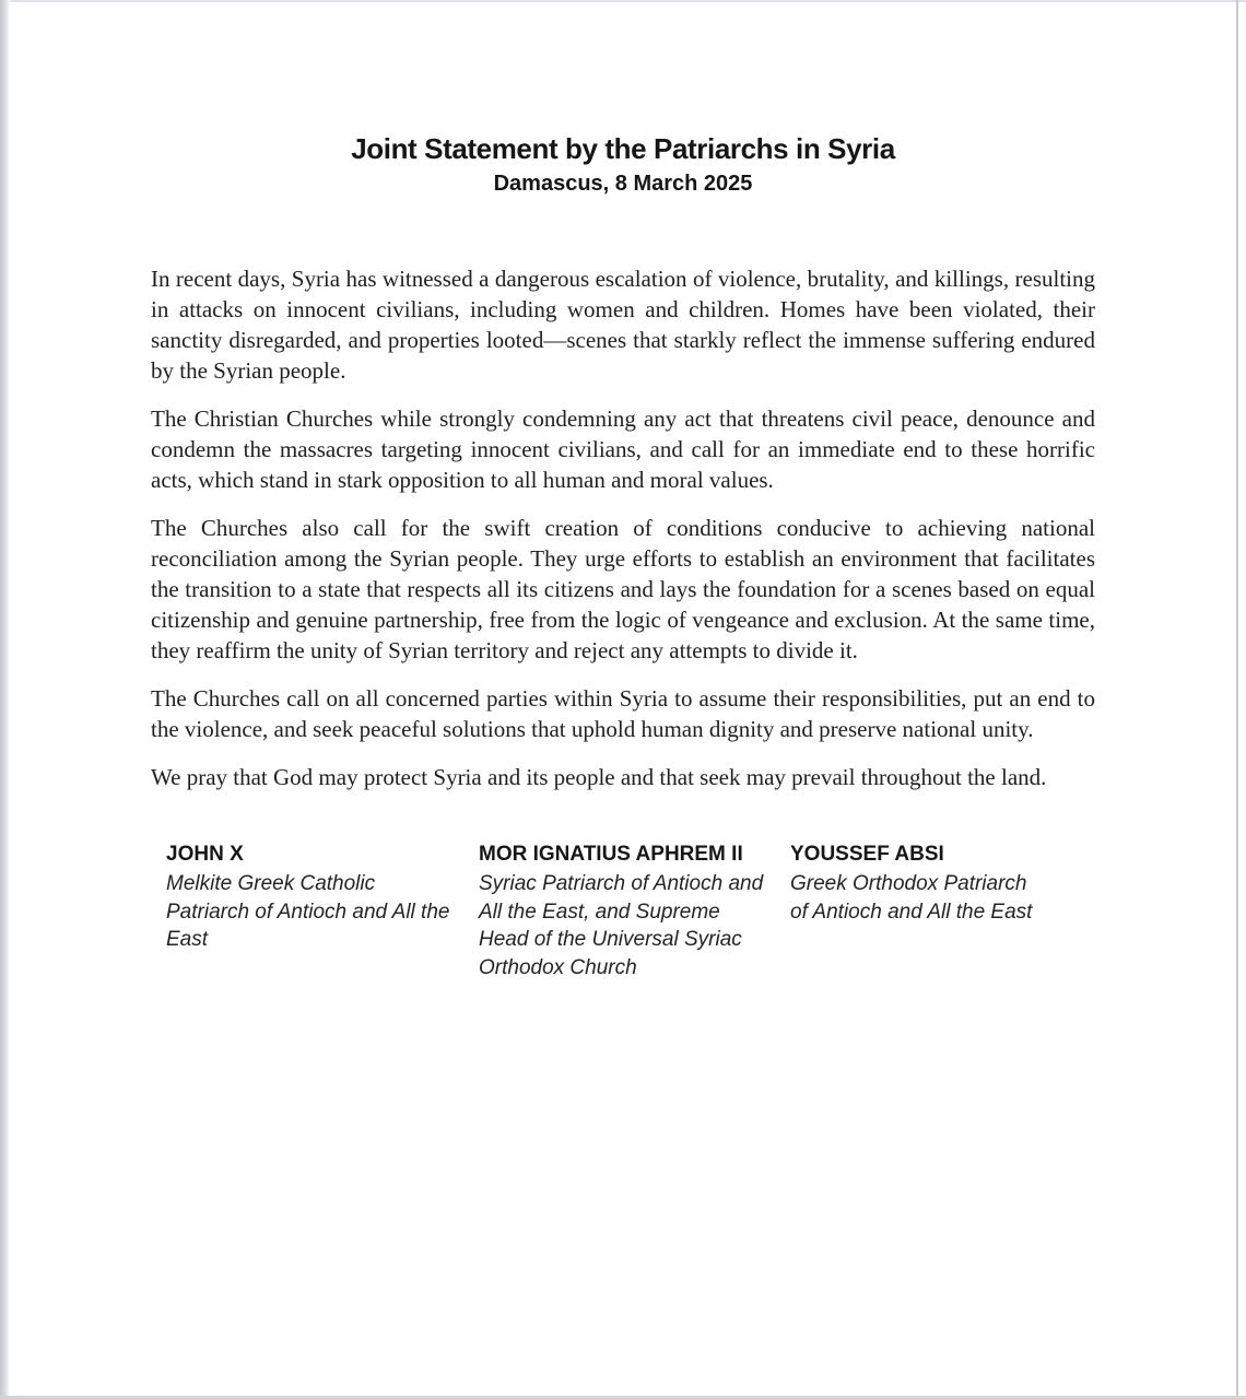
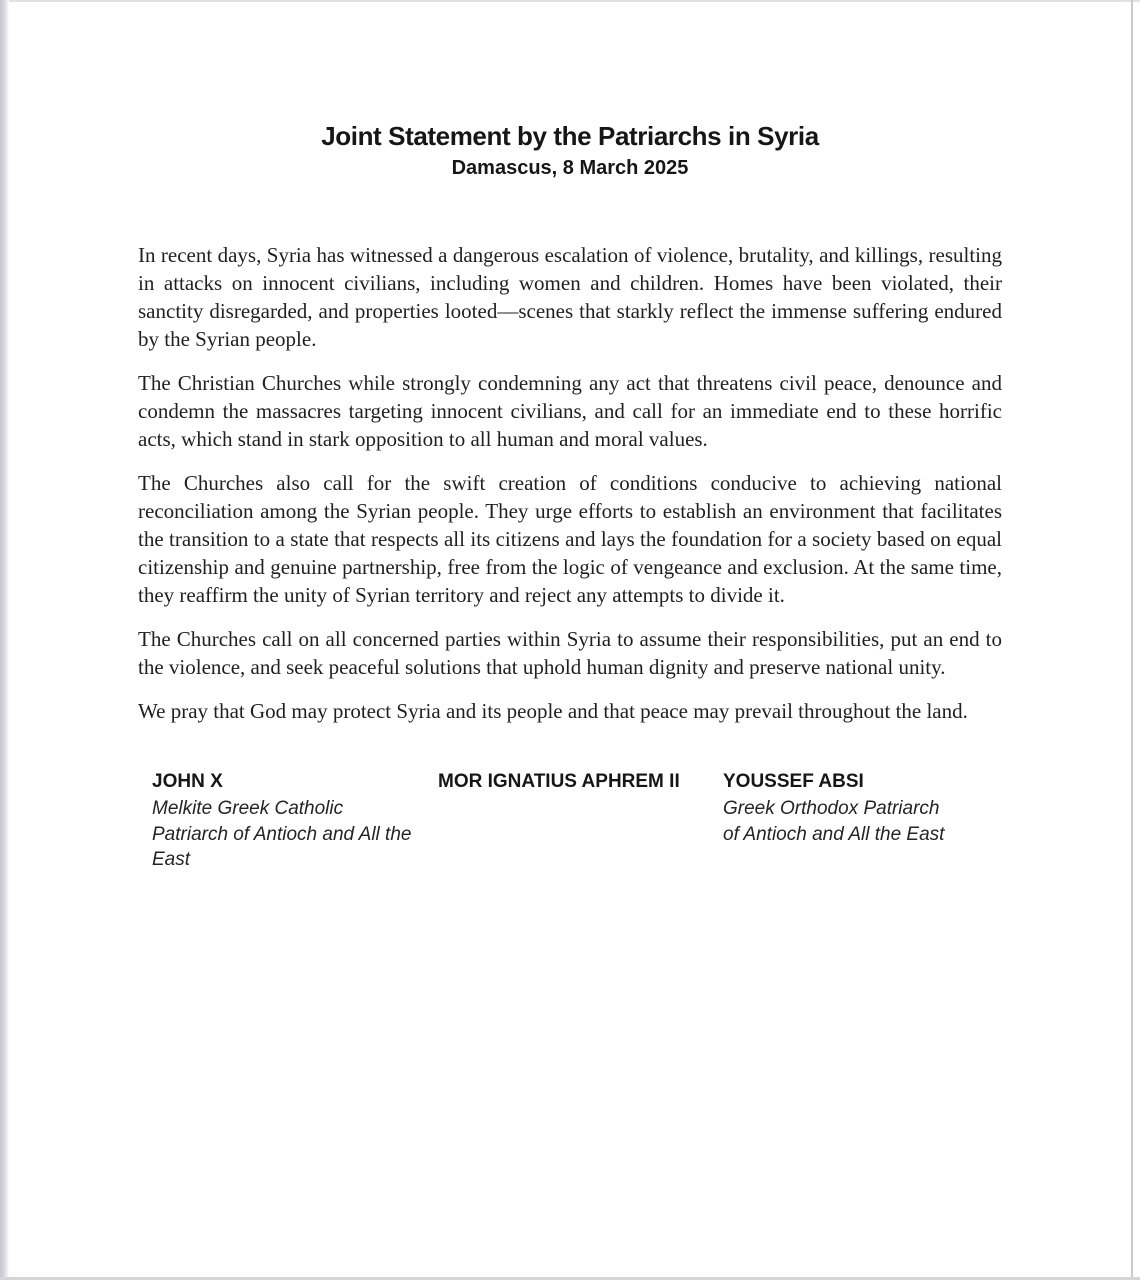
  Joint Statement by the Patriarchs in Syria
  Damascus, 8 March 2025
  In recent days, Syria has witnessed a dangerous escalation of violence, brutality, and killings, resulting in attacks on innocent civilians, including women and children. Homes have been violated, their sanctity disregarded, and properties looted—scenes that starkly reflect the immense suffering endured by the Syrian people.
  The Christian Churches while strongly condemning any act that threatens civil peace, denounce and condemn the massacres targeting innocent civilians, and call for an immediate end to these horrific acts, which stand in stark opposition to all human and moral values.
- The Churches also call for the swift creation of conditions conducive to achieving national reconciliation among the Syrian people. They urge efforts to establish an environment that facilitates the transition to a state that respects all its citizens and lays the foundation for a scenes based on equal citizenship and genuine partnership, free from the logic of vengeance and exclusion. At the same time, they reaffirm the unity of Syrian territory and reject any attempts to divide it.
+ The Churches also call for the swift creation of conditions conducive to achieving national reconciliation among the Syrian people. They urge efforts to establish an environment that facilitates the transition to a state that respects all its citizens and lays the foundation for a society based on equal citizenship and genuine partnership, free from the logic of vengeance and exclusion. At the same time, they reaffirm the unity of Syrian territory and reject any attempts to divide it.
  The Churches call on all concerned parties within Syria to assume their responsibilities, put an end to the violence, and seek peaceful solutions that uphold human dignity and preserve national unity.
- We pray that God may protect Syria and its people and that seek may prevail throughout the land.
+ We pray that God may protect Syria and its people and that peace may prevail throughout the land.
  JOHN X
  Melkite Greek Catholic Patriarch of Antioch and All the East
  MOR IGNATIUS APHREM II
- Syriac Patriarch of Antioch and All the East, and Supreme Head of the Universal Syriac Orthodox Church
  YOUSSEF ABSI
  Greek Orthodox Patriarch of Antioch and All the East
